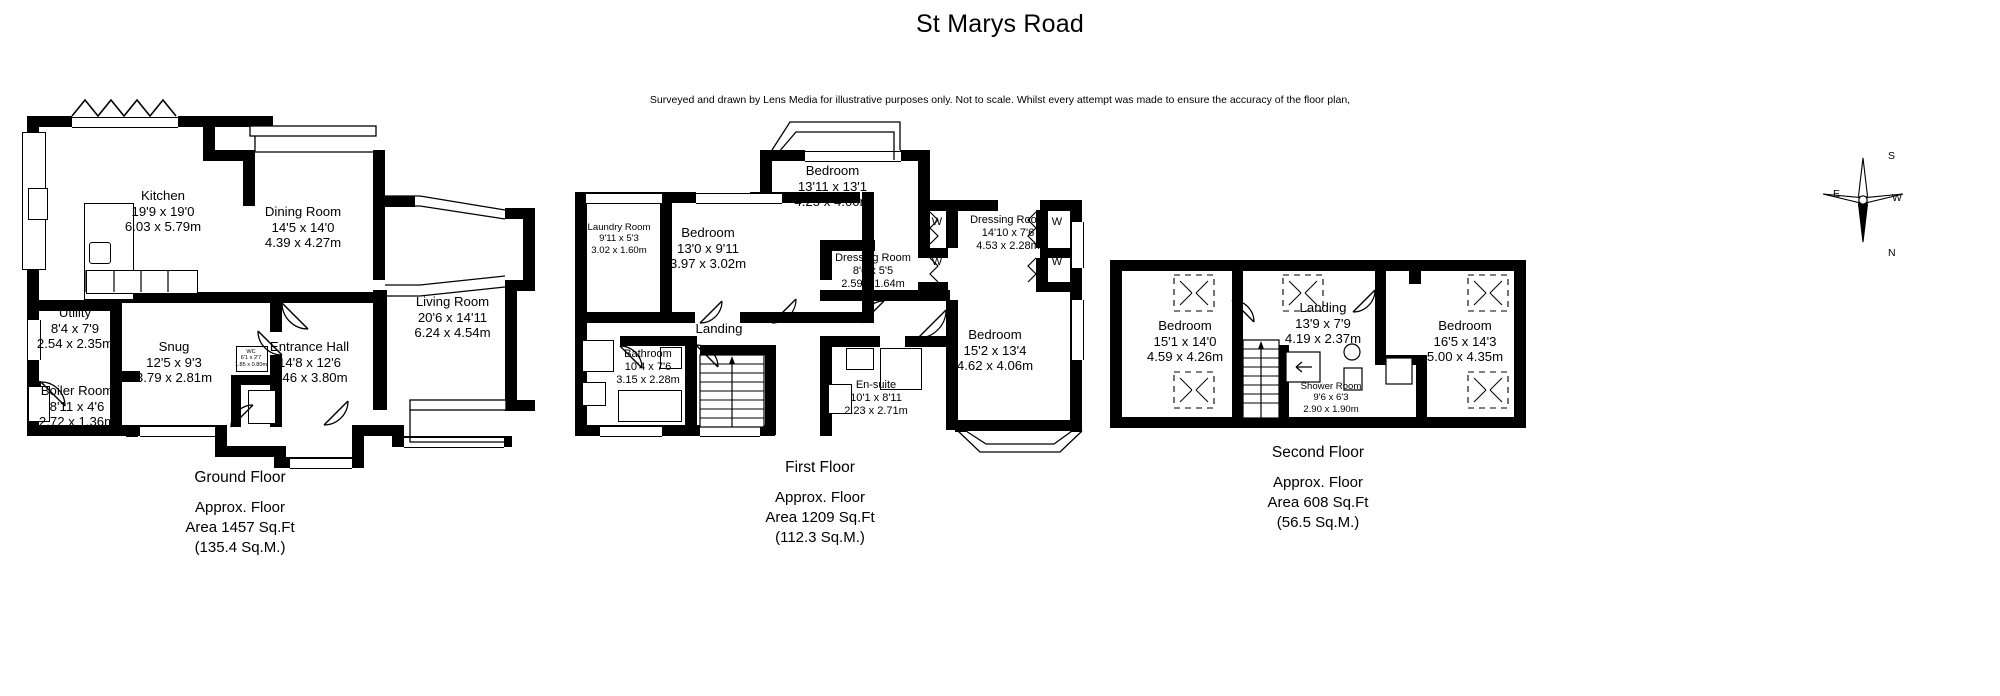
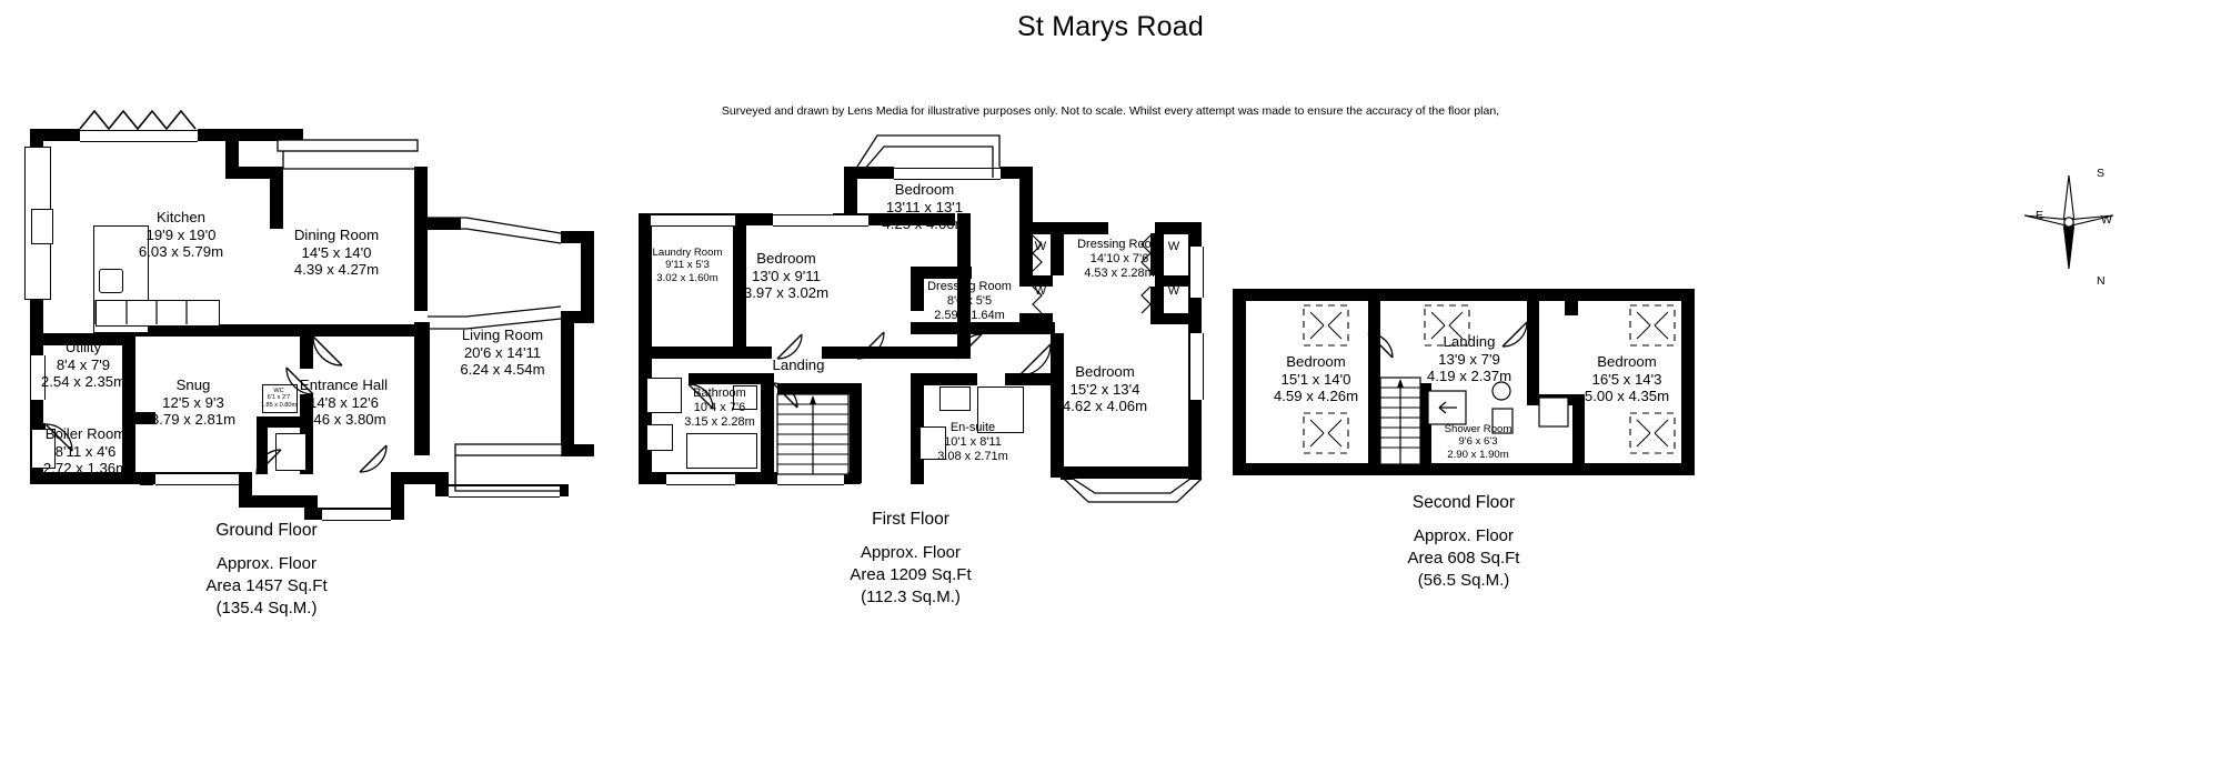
  St Marys Road
  Surveyed and drawn by Lens Media for illustrative purposes only. Not to scale. Whilst every attempt was made to ensure the accuracy of the floor plan,
  S
  N
  E
  W
  Kitchen
  19'9 x 19'0
  6.03 x 5.79m
  Dining Room
  14'5 x 14'0
  4.39 x 4.27m
  Living Room
  20'6 x 14'11
  6.24 x 4.54m
  Utility
  8'4 x 7'9
  2.54 x 2.35m
  Snug
  12'5 x 9'3
  3.79 x 2.81m
  Entrance Hall
  14'8 x 12'6
  4.46 x 3.80m
  Boiler Room
  8'11 x 4'6
  2.72 x 1.36m
  Ground Floor
  Approx. Floor
  Area 1457 Sq.Ft
  (135.4 Sq.M.)
  W
  W
  W
  W
  Bedroom
  13'11 x 13'1
  4.25 x 4.00m
  Bedroom
  13'0 x 9'11
  3.97 x 3.02m
  Bedroom
  15'2 x 13'4
  4.62 x 4.06m
  Laundry Room
  9'11 x 5'3
  3.02 x 1.60m
  Dressing Room
  14'10 x 7'6
  4.53 x 2.28m
  Dressing Room
  8'6 x 5'5
  2.59 x 1.64m
  Bathroom
  10'4 x 7'6
  3.15 x 2.28m
  En-suite
  10'1 x 8'11
- 2.23 x 2.71m
+ 3.08 x 2.71m
  Landing
  First Floor
  Approx. Floor
  Area 1209 Sq.Ft
  (112.3 Sq.M.)
  Bedroom
  15'1 x 14'0
  4.59 x 4.26m
  Bedroom
  16'5 x 14'3
  5.00 x 4.35m
  Landing
  13'9 x 7'9
  4.19 x 2.37m
  Shower Room
  9'6 x 6'3
  2.90 x 1.90m
  Second Floor
  Approx. Floor
  Area 608 Sq.Ft
  (56.5 Sq.M.)
